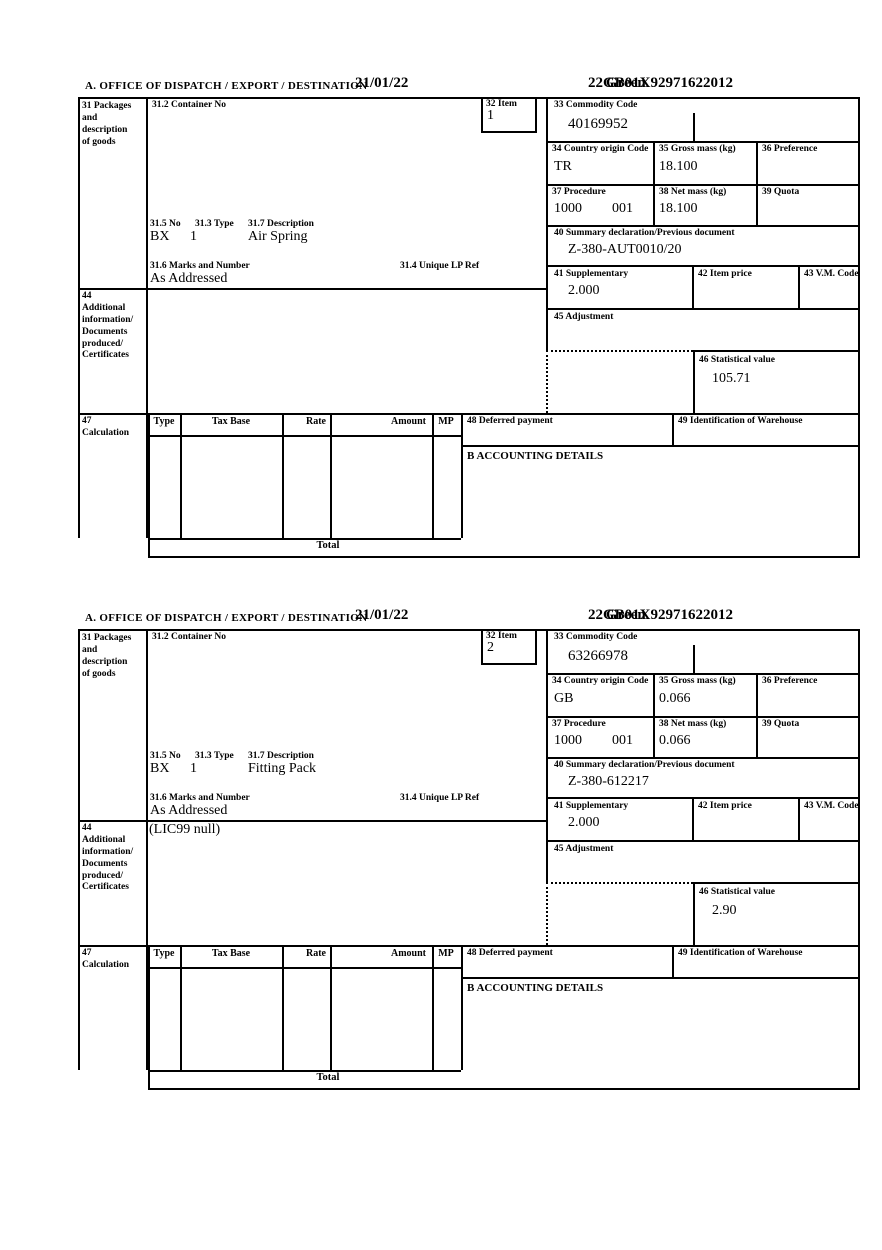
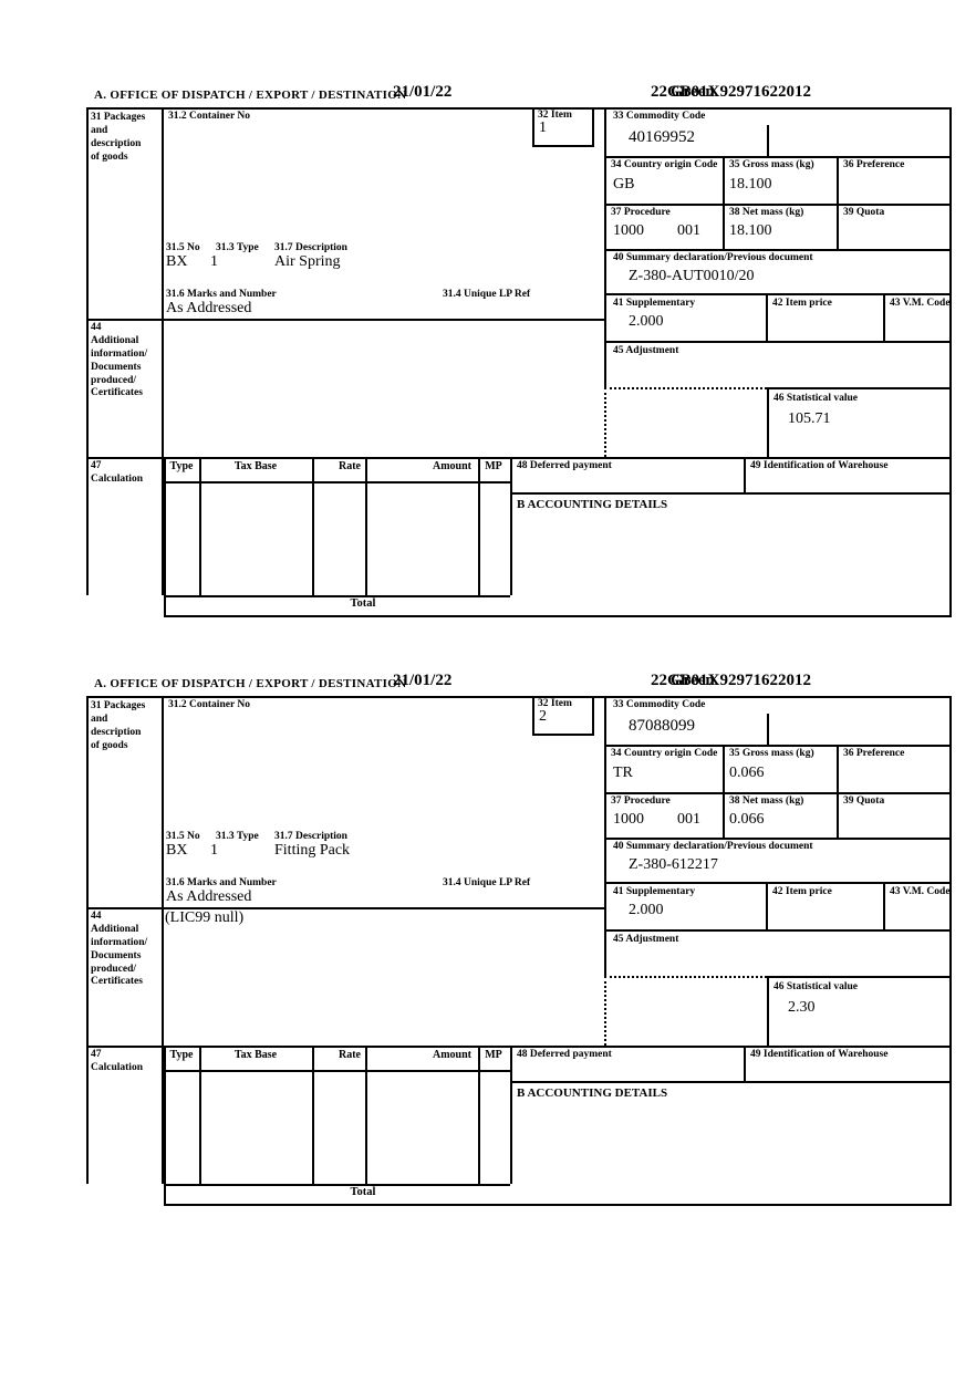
  A. OFFICE OF DISPATCH / EXPORT / DESTINATION
  21/01/22
  22GB01X92971622012
  Green
  32 Item
  1
  31 Packages
  and
  description
  of goods
  44
  Additional
  information/
  Documents
  produced/
  Certificates
  47
  Calculation
  31.2 Container No
  33 Commodity Code
  40169952
  34 Country origin Code
- TR
+ GB
  35 Gross mass (kg)
  18.100
  36 Preference
  37 Procedure
  1000
  001
  38 Net mass (kg)
  18.100
  39 Quota
  40 Summary declaration/Previous document
  Z-380-AUT0010/20
  41 Supplementary
  2.000
  42 Item price
  43 V.M. Code
  45 Adjustment
  46 Statistical value
  105.71
  31.5 No
  31.3 Type
  31.7 Description
  BX
  1
  Air Spring
  31.6 Marks and Number
  31.4 Unique LP Ref
  As Addressed
  Type
  Tax Base
  Rate
  Amount
  MP
  48 Deferred payment
  49 Identification of Warehouse
  B ACCOUNTING DETAILS
  Total
  A. OFFICE OF DISPATCH / EXPORT / DESTINATION
  21/01/22
  22GB01X92971622012
  Green
  32 Item
  2
  31 Packages
  and
  description
  of goods
  44
  Additional
  information/
  Documents
  produced/
  Certificates
  47
  Calculation
  31.2 Container No
  33 Commodity Code
- 63266978
+ 87088099
  34 Country origin Code
- GB
+ TR
  35 Gross mass (kg)
  0.066
  36 Preference
  37 Procedure
  1000
  001
  38 Net mass (kg)
  0.066
  39 Quota
  40 Summary declaration/Previous document
  Z-380-612217
  41 Supplementary
  2.000
  42 Item price
  43 V.M. Code
  45 Adjustment
  46 Statistical value
- 2.90
+ 2.30
  31.5 No
  31.3 Type
  31.7 Description
  BX
  1
  Fitting Pack
  31.6 Marks and Number
  31.4 Unique LP Ref
  As Addressed
  (LIC99 null)
  Type
  Tax Base
  Rate
  Amount
  MP
  48 Deferred payment
  49 Identification of Warehouse
  B ACCOUNTING DETAILS
  Total
